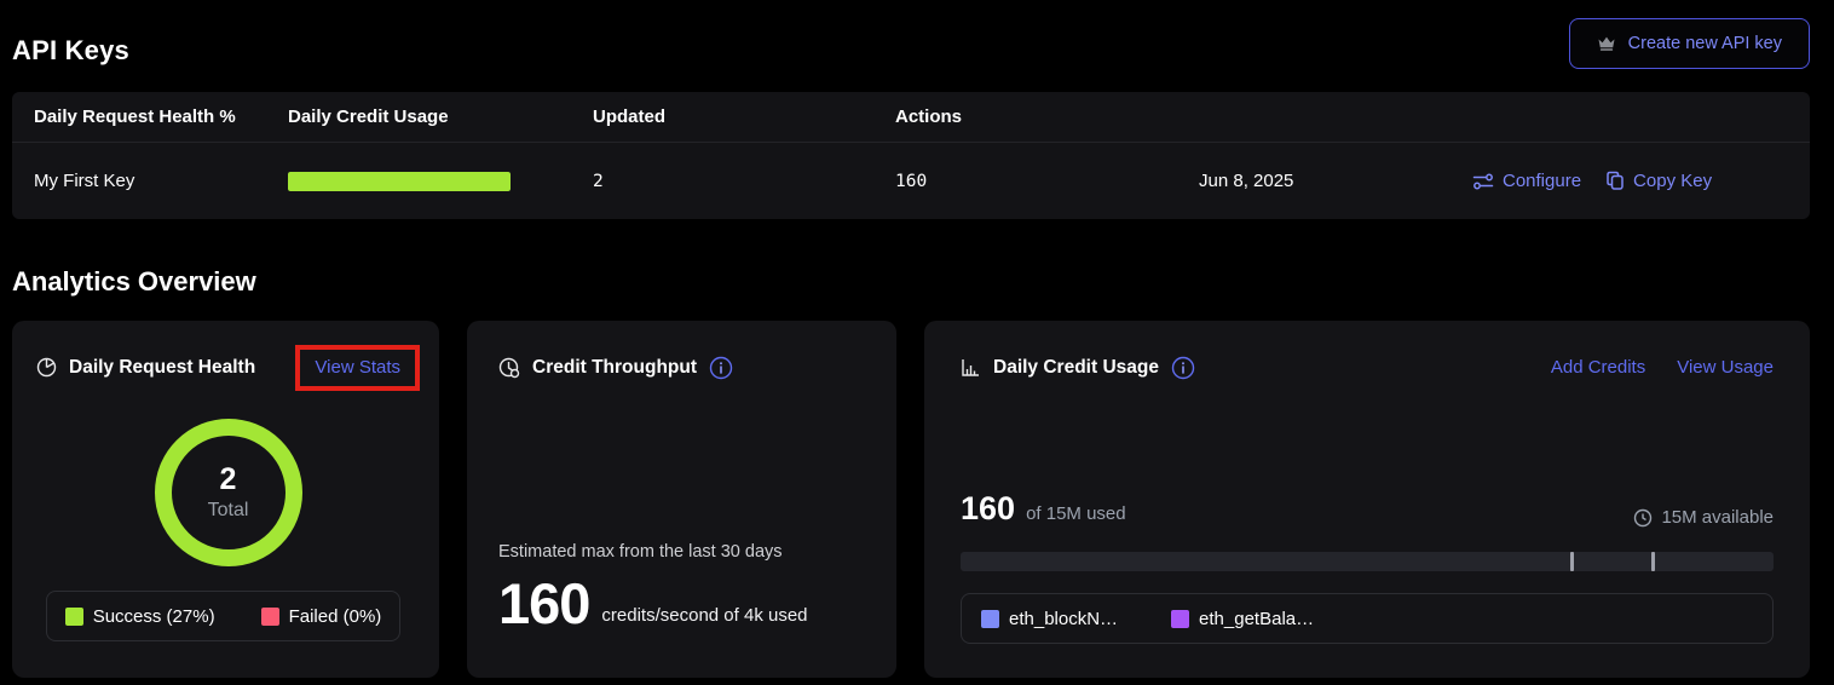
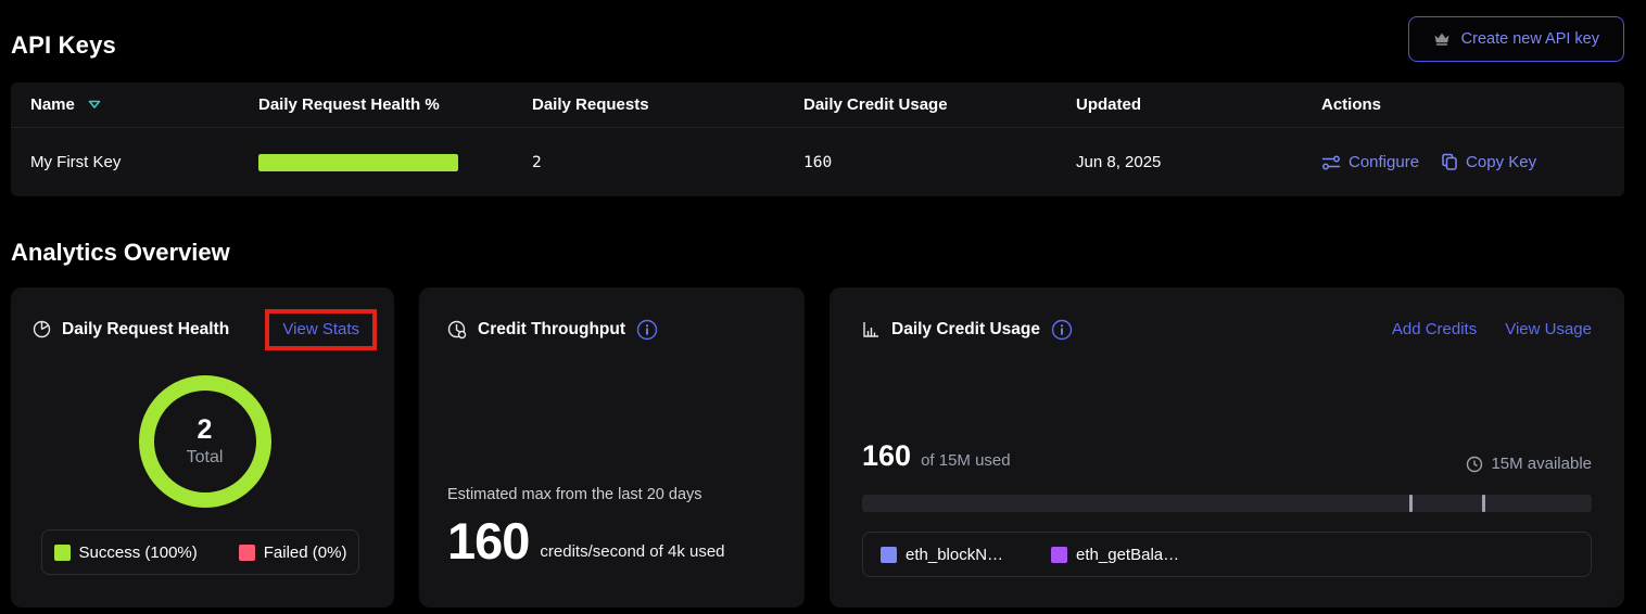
  API Keys
  Create new API key
+ Name
  Daily Request Health %
+ Daily Requests
  Daily Credit Usage
  Updated
  Actions
  My First Key
  2
  160
  Jun 8, 2025
  Configure
  Copy Key
  Analytics Overview
  Daily Request Health
  View Stats
  2
  Total
- Success (27%)
+ Success (100%)
  Failed (0%)
  Credit Throughput
- Estimated max from the last 30 days
+ Estimated max from the last 20 days
  160
  credits/second of 4k used
  Daily Credit Usage
  Add Credits
  View Usage
  160
  of 15M used
  15M available
  eth_blockN…
  eth_getBala…
